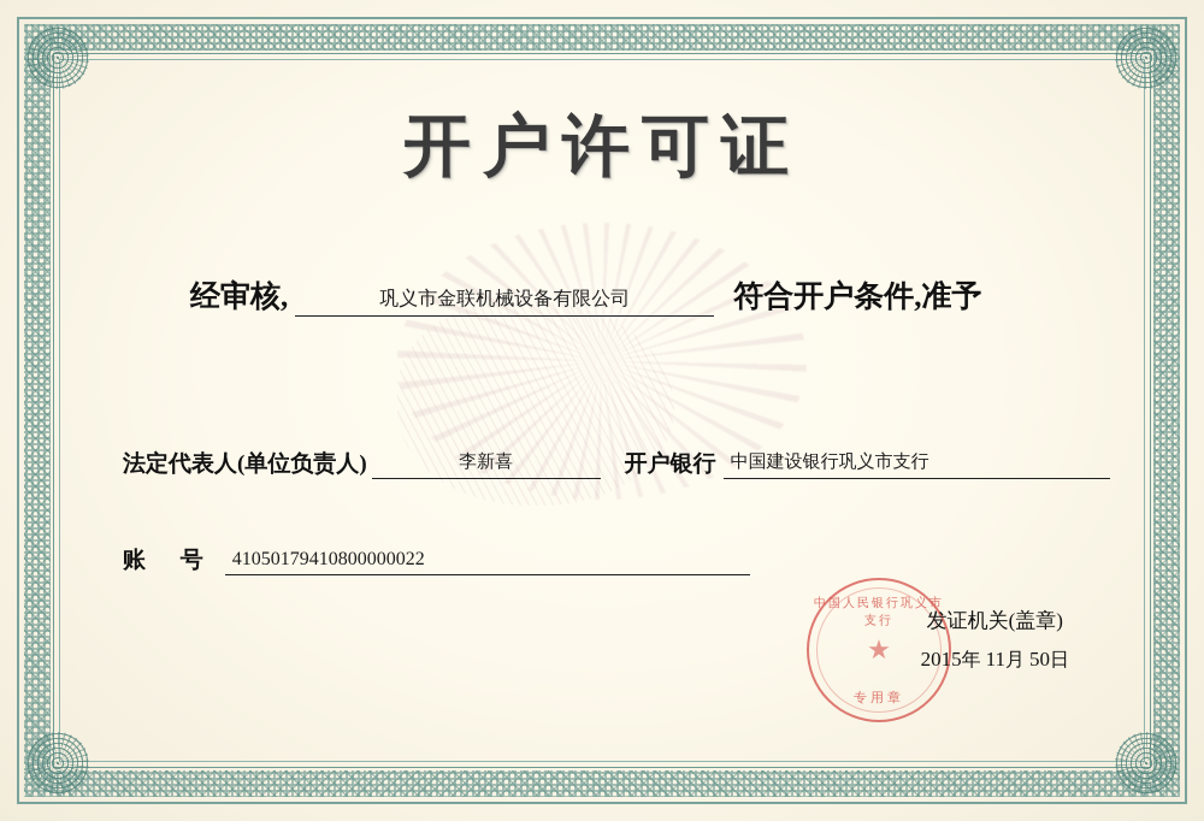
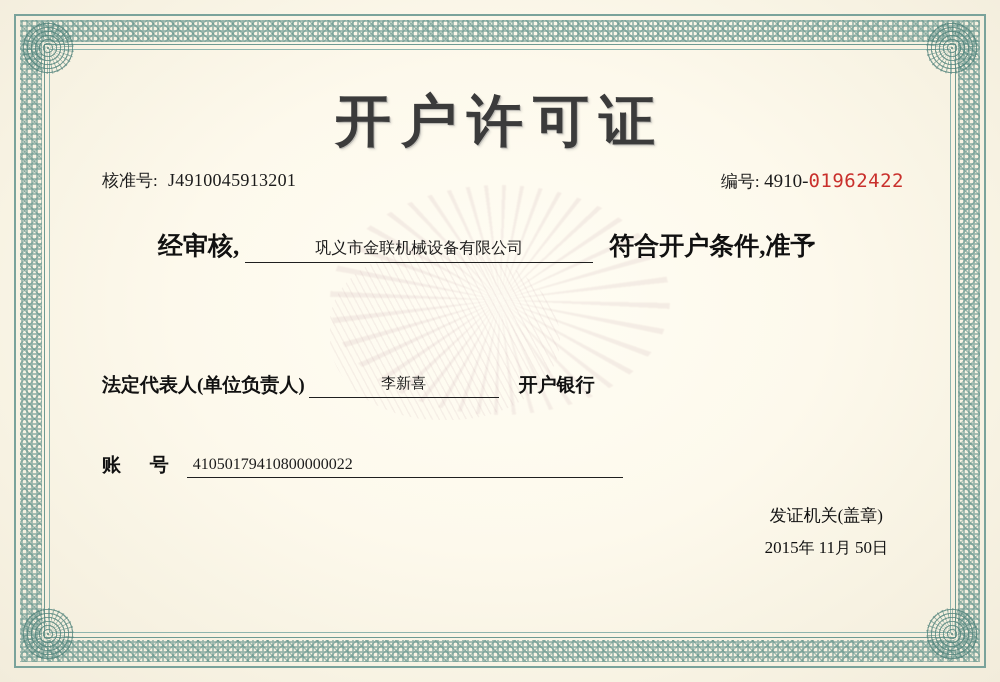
  开户许可证
+ 核准号: J4910045913201
+ 编号: 4910-01962422
  经审核,
  巩义市金联机械设备有限公司
  符合开户条件,准予
  法定代表人(单位负责人)
  李新喜
  开户银行
- 中国建设银行巩义市支行
  账 号
  41050179410800000022
- 中国人民银行巩义市支行
- ★
- 专用章
  发证机关(盖章)
  2015年 11月 50日
